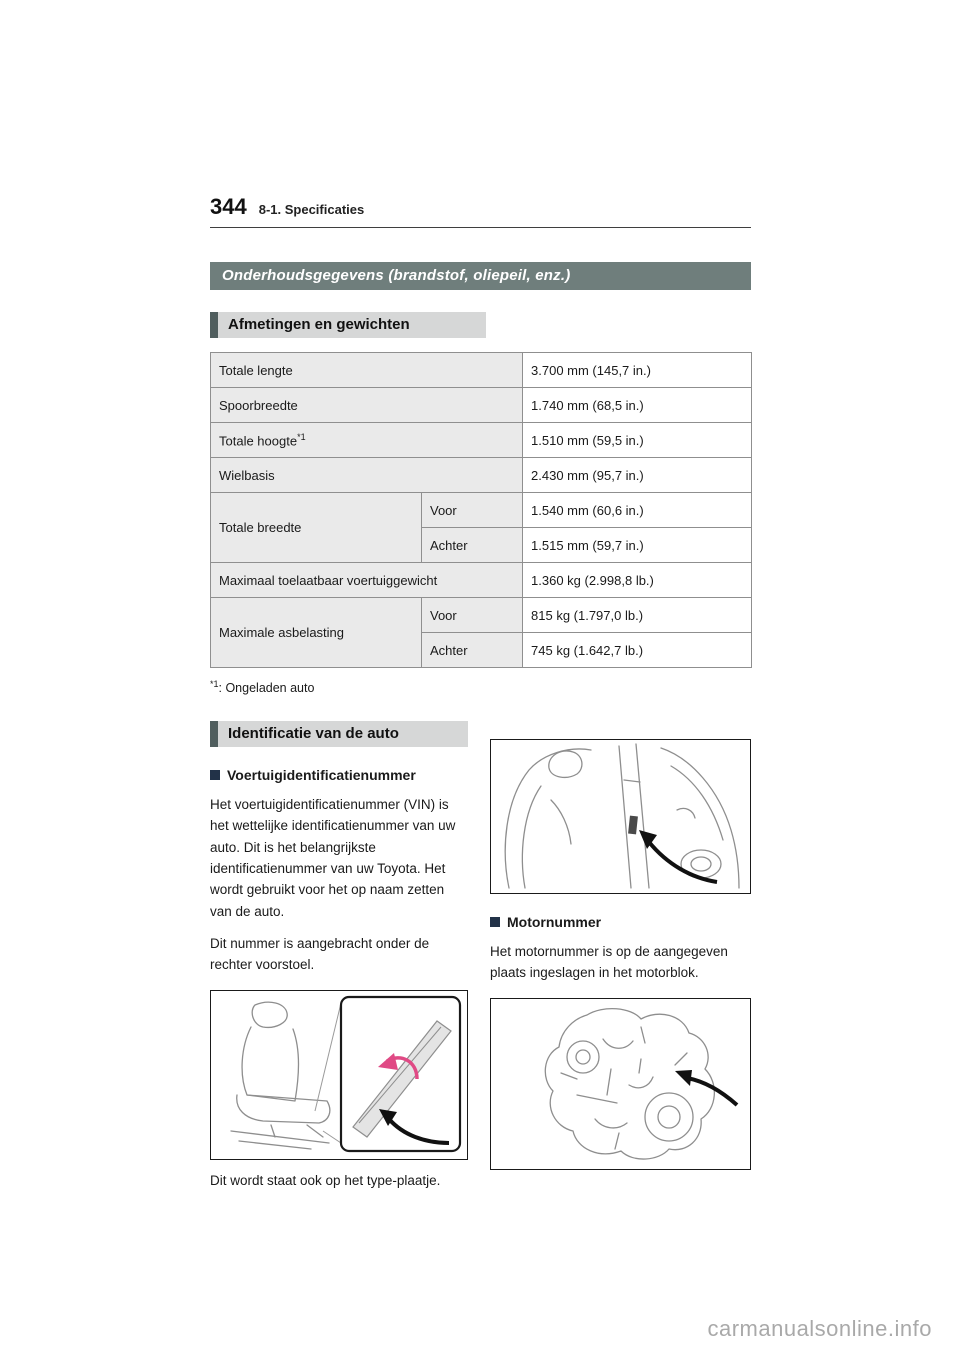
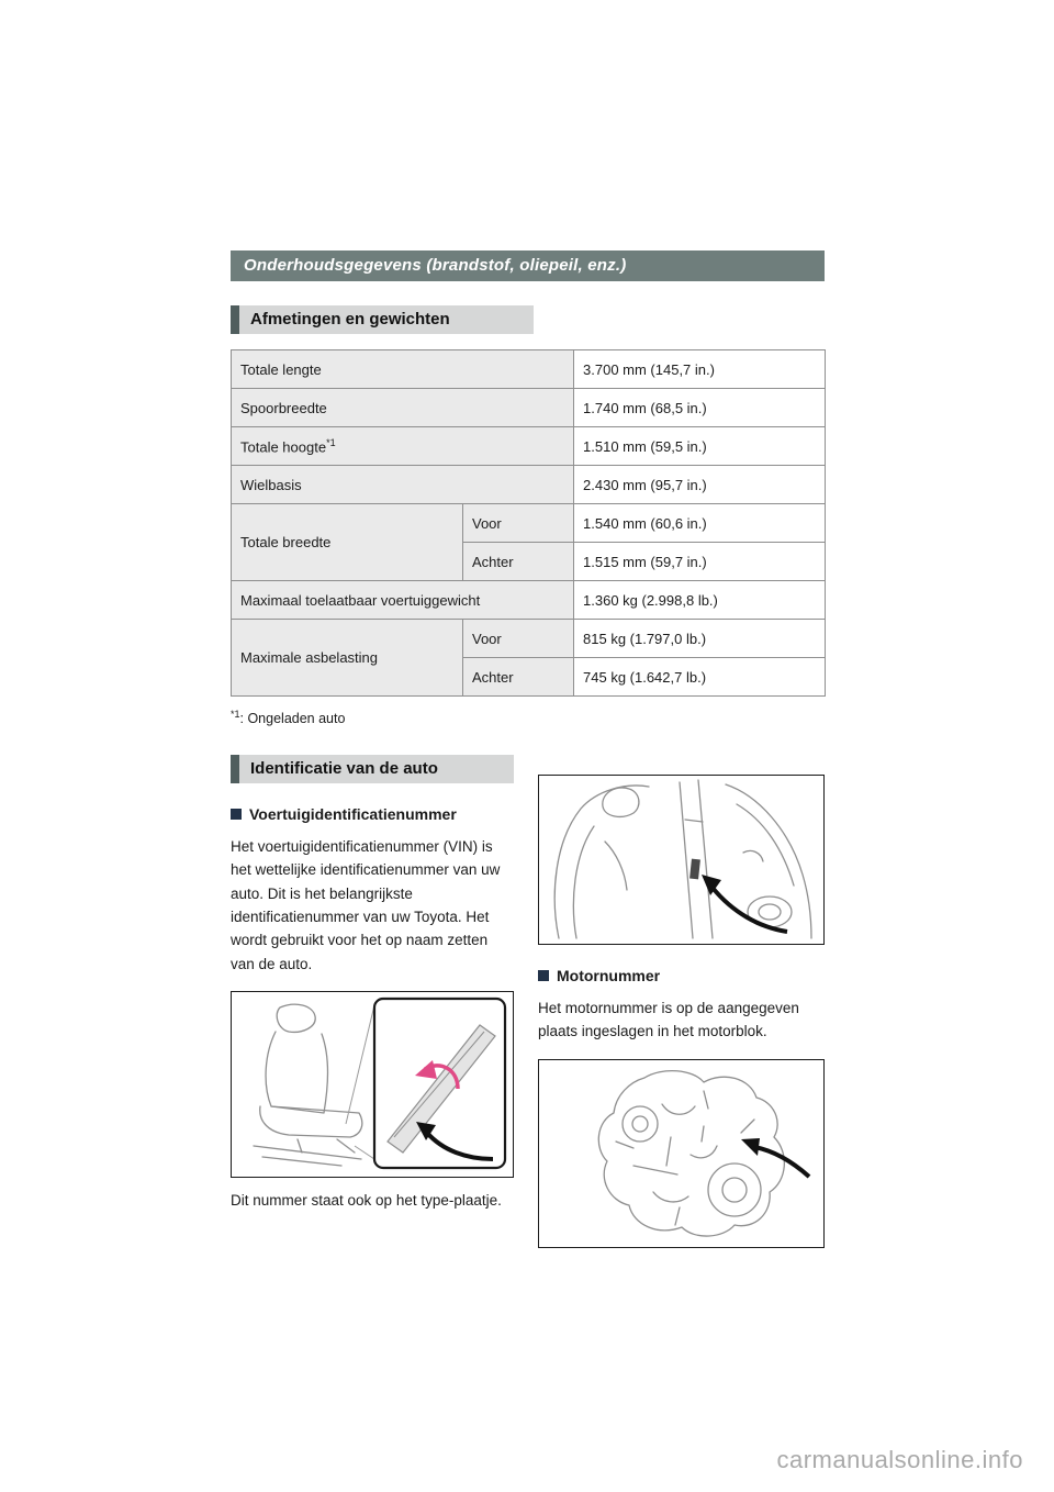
- 344
- 8-1. Specificaties
  Onderhoudsgegevens (brandstof, oliepeil, enz.)
  Afmetingen en gewichten
  Totale lengte	3.700 mm (145,7 in.)
  Spoorbreedte	1.740 mm (68,5 in.)
  Totale hoogte*1	1.510 mm (59,5 in.)
  Wielbasis	2.430 mm (95,7 in.)
  Totale breedte	Voor	1.540 mm (60,6 in.)
  Achter	1.515 mm (59,7 in.)
  Maximaal toelaatbaar voertuiggewicht	1.360 kg (2.998,8 lb.)
  Maximale asbelasting	Voor	815 kg (1.797,0 lb.)
  Achter	745 kg (1.642,7 lb.)
  *1: Ongeladen auto
  Identificatie van de auto
  Voertuigidentificatienummer
  Het voertuigidentificatienummer (VIN) is het wettelijke identificatienummer van uw auto. Dit is het belangrijkste identificatienummer van uw Toyota. Het wordt gebruikt voor het op naam zetten van de auto.
- Dit nummer is aangebracht onder de rechter voorstoel.
- Dit wordt staat ook op het type-plaatje.
+ Dit nummer staat ook op het type-plaatje.
  Motornummer
  Het motornummer is op de aangegeven plaats ingeslagen in het motorblok.
  carmanualsonline.info
